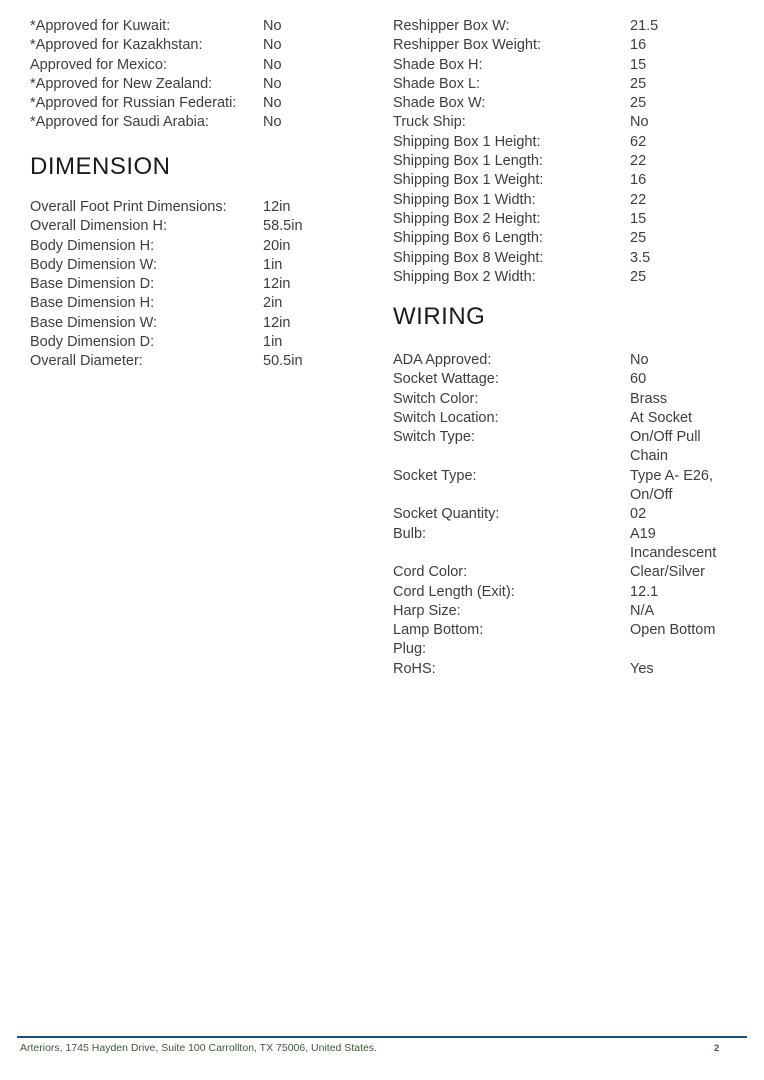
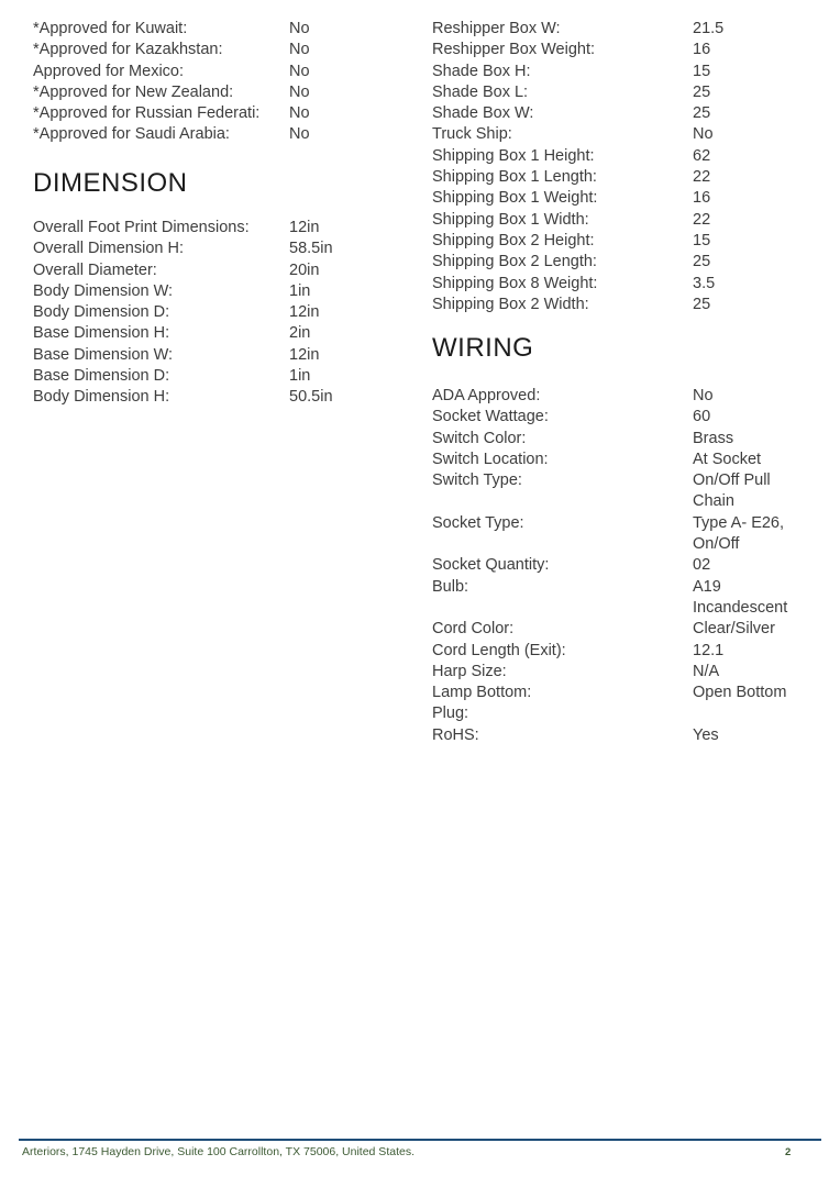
  *Approved for Kuwait:
  No
  *Approved for Kazakhstan:
  No
  Approved for Mexico:
  No
  *Approved for New Zealand:
  No
  *Approved for Russian Federati:
  No
  *Approved for Saudi Arabia:
  No
  DIMENSION
  Overall Foot Print Dimensions:
  12in
  Overall Dimension H:
  58.5in
- Body Dimension H:
+ Overall Diameter:
  20in
  Body Dimension W:
  1in
- Base Dimension D:
+ Body Dimension D:
  12in
  Base Dimension H:
  2in
  Base Dimension W:
  12in
- Body Dimension D:
+ Base Dimension D:
  1in
- Overall Diameter:
+ Body Dimension H:
  50.5in
  Reshipper Box W:
  21.5
  Reshipper Box Weight:
  16
  Shade Box H:
  15
  Shade Box L:
  25
  Shade Box W:
  25
  Truck Ship:
  No
  Shipping Box 1 Height:
  62
  Shipping Box 1 Length:
  22
  Shipping Box 1 Weight:
  16
  Shipping Box 1 Width:
  22
  Shipping Box 2 Height:
  15
- Shipping Box 6 Length:
+ Shipping Box 2 Length:
  25
  Shipping Box 8 Weight:
  3.5
  Shipping Box 2 Width:
  25
  WIRING
  ADA Approved:
  No
  Socket Wattage:
  60
  Switch Color:
  Brass
  Switch Location:
  At Socket
  Switch Type:
  On/Off Pull
  Chain
  Socket Type:
  Type A- E26,
  On/Off
  Socket Quantity:
  02
  Bulb:
  A19
  Incandescent
  Cord Color:
  Clear/Silver
  Cord Length (Exit):
  12.1
  Harp Size:
  N/A
  Lamp Bottom:
  Open Bottom
  Plug:
  RoHS:
  Yes
  Arteriors, 1745 Hayden Drive, Suite 100 Carrollton, TX 75006, United States.
  2
